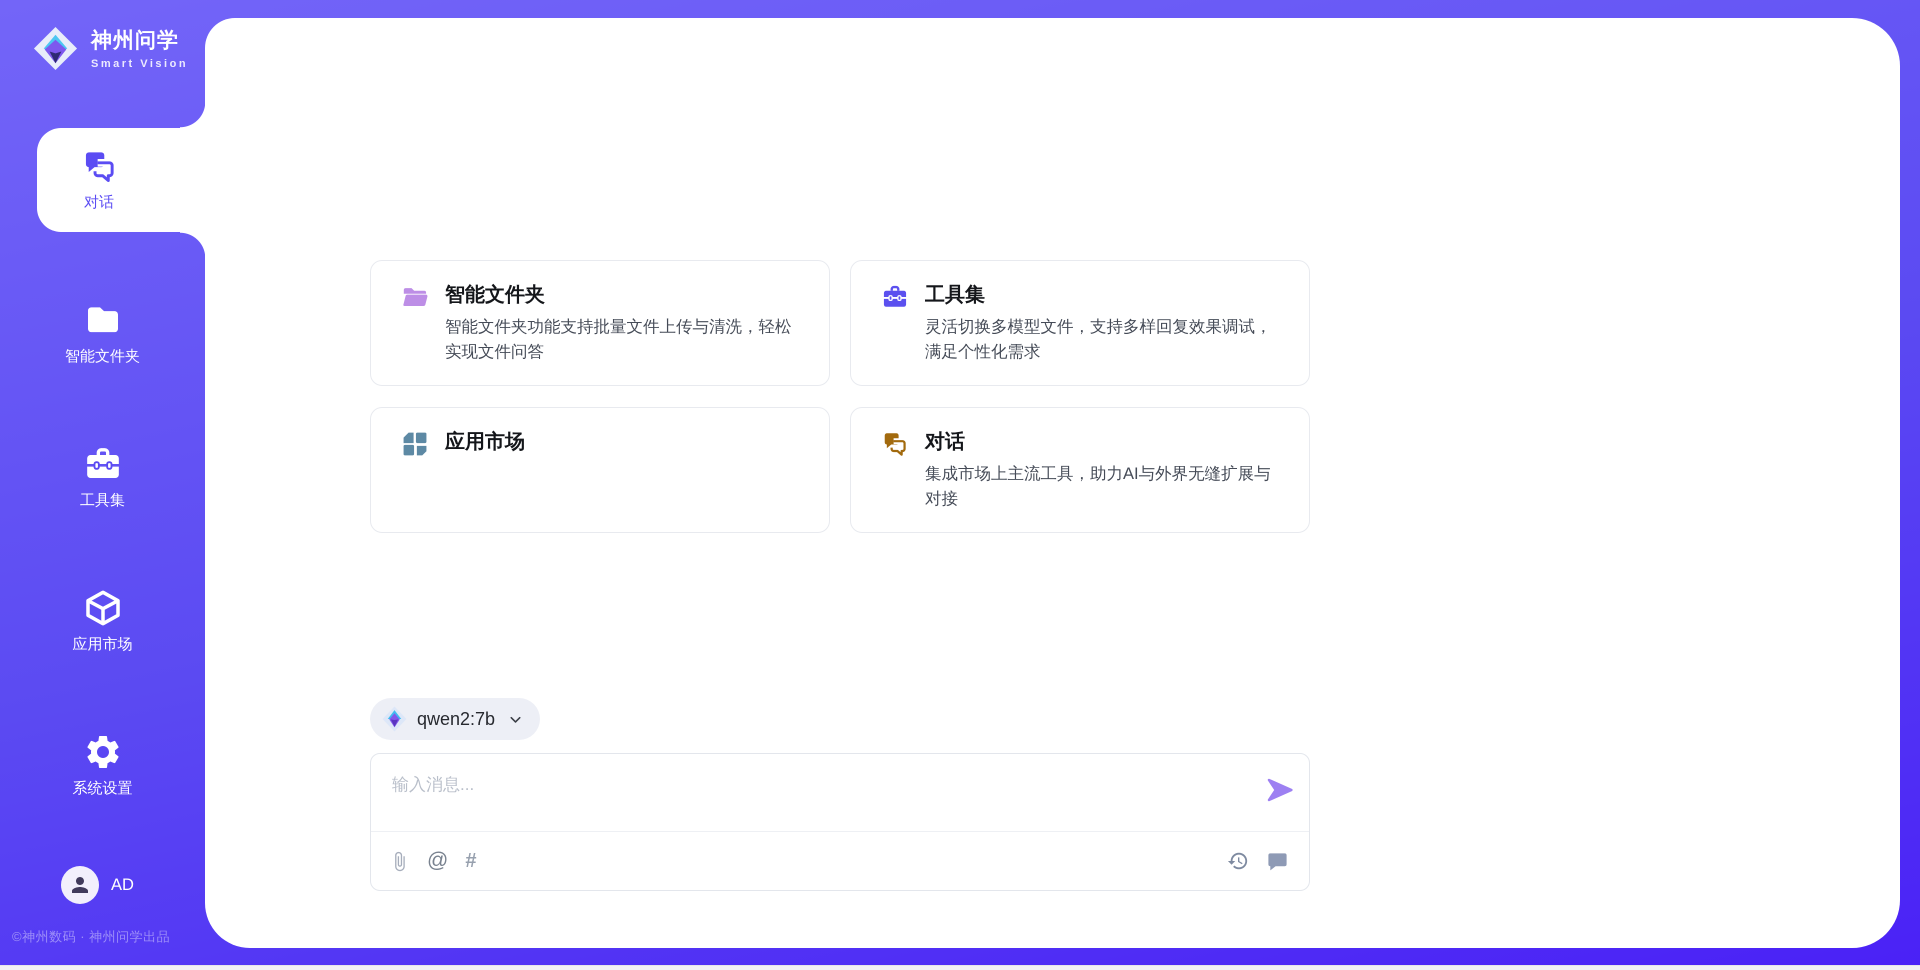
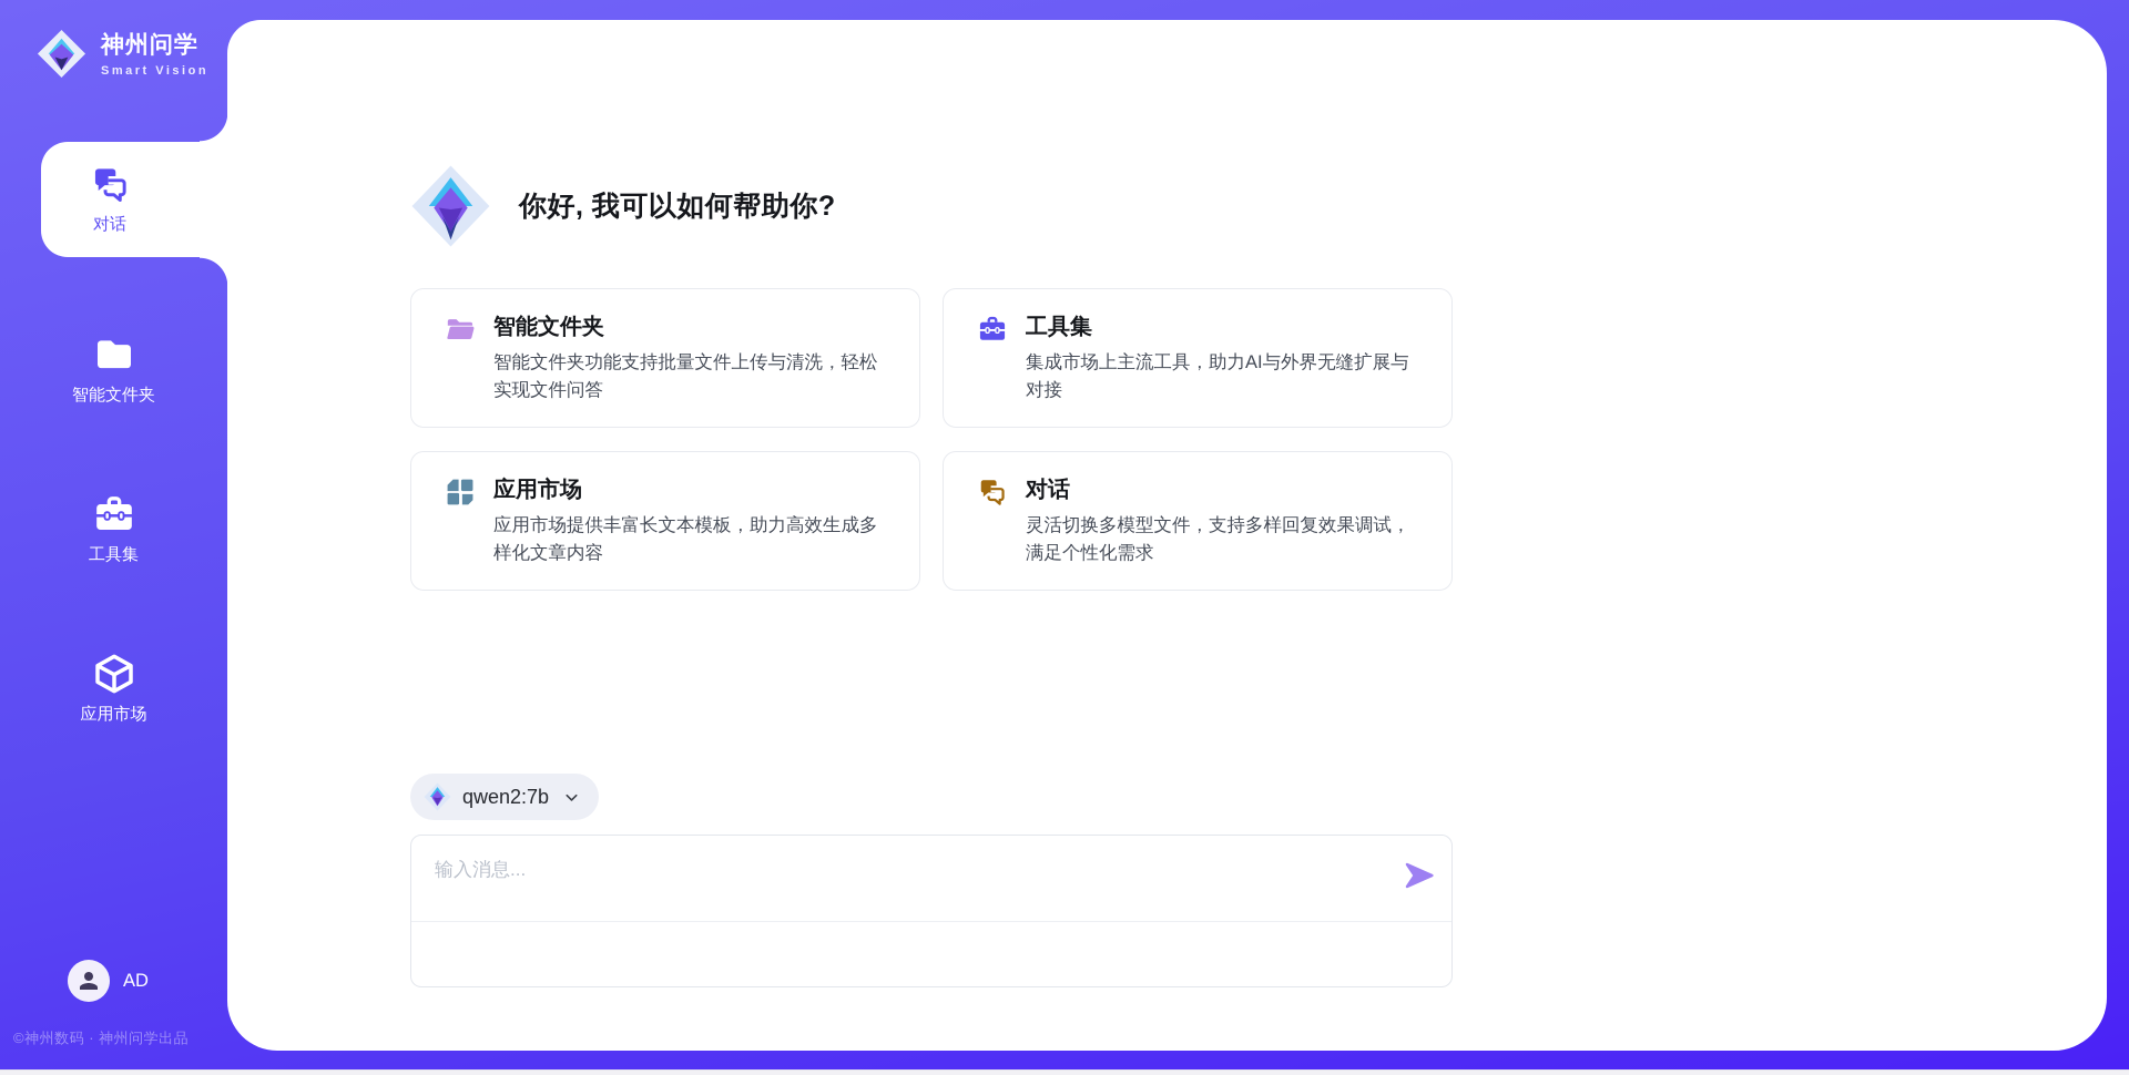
  神州问学
  Smart Vision
  对话
  智能文件夹
  工具集
  应用市场
- 系统设置
  AD
  ©神州数码 · 神州问学出品
+ 你好, 我可以如何帮助你?
  智能文件夹
  智能文件夹功能支持批量文件上传与清洗，轻松实现文件问答
  工具集
- 灵活切换多模型文件，支持多样回复效果调试，满足个性化需求
+ 集成市场上主流工具，助力AI与外界无缝扩展与对接
  应用市场
+ 应用市场提供丰富长文本模板，助力高效生成多样化文章内容
  对话
- 集成市场上主流工具，助力AI与外界无缝扩展与对接
+ 灵活切换多模型文件，支持多样回复效果调试，满足个性化需求
  qwen2:7b
  输入消息...
- @
- #
